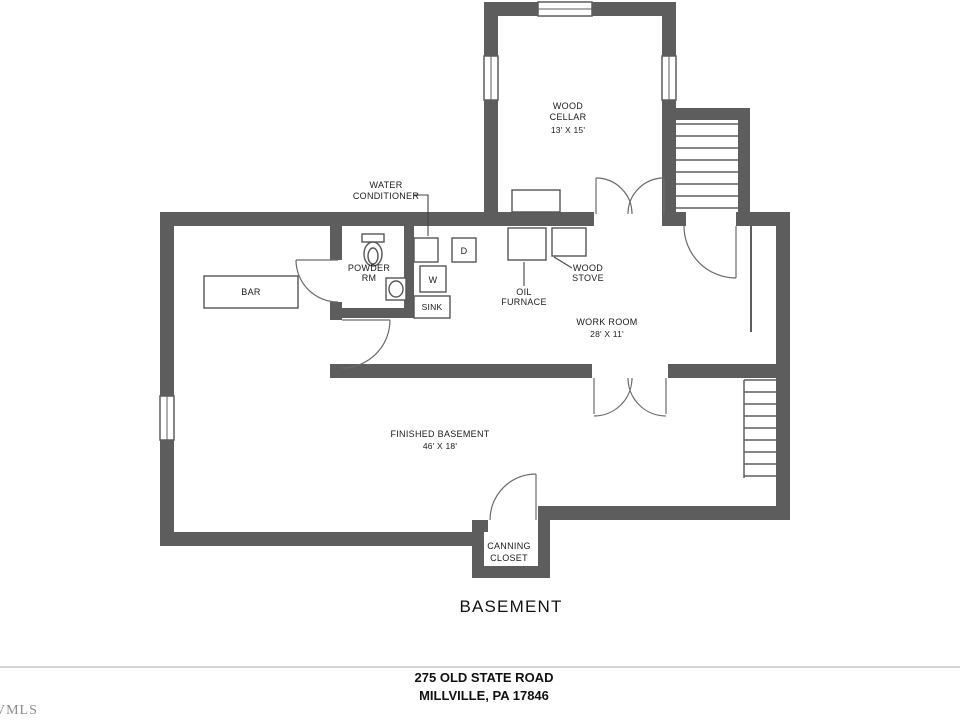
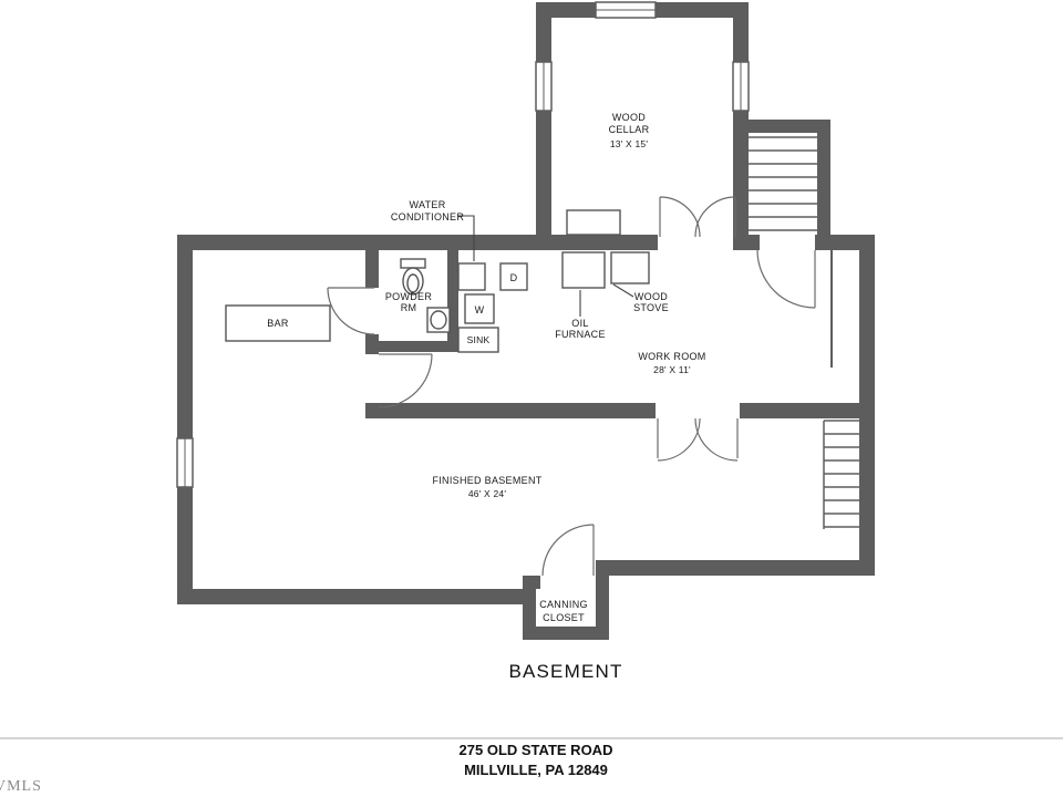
  WOOD
  CELLAR
  13' X 15'
  WORK ROOM
  28' X 11'
  FINISHED BASEMENT
- 46' X 18'
+ 46' X 24'
  POWDER
  RM
  CANNING
  CLOSET
  BAR
  WATER
  CONDITIONER
  OIL
  FURNACE
  WOOD
  STOVE
  D
  W
  SINK
  BASEMENT
  275 OLD STATE ROAD
- MILLVILLE, PA 17846
+ MILLVILLE, PA 12849
  VMLS
